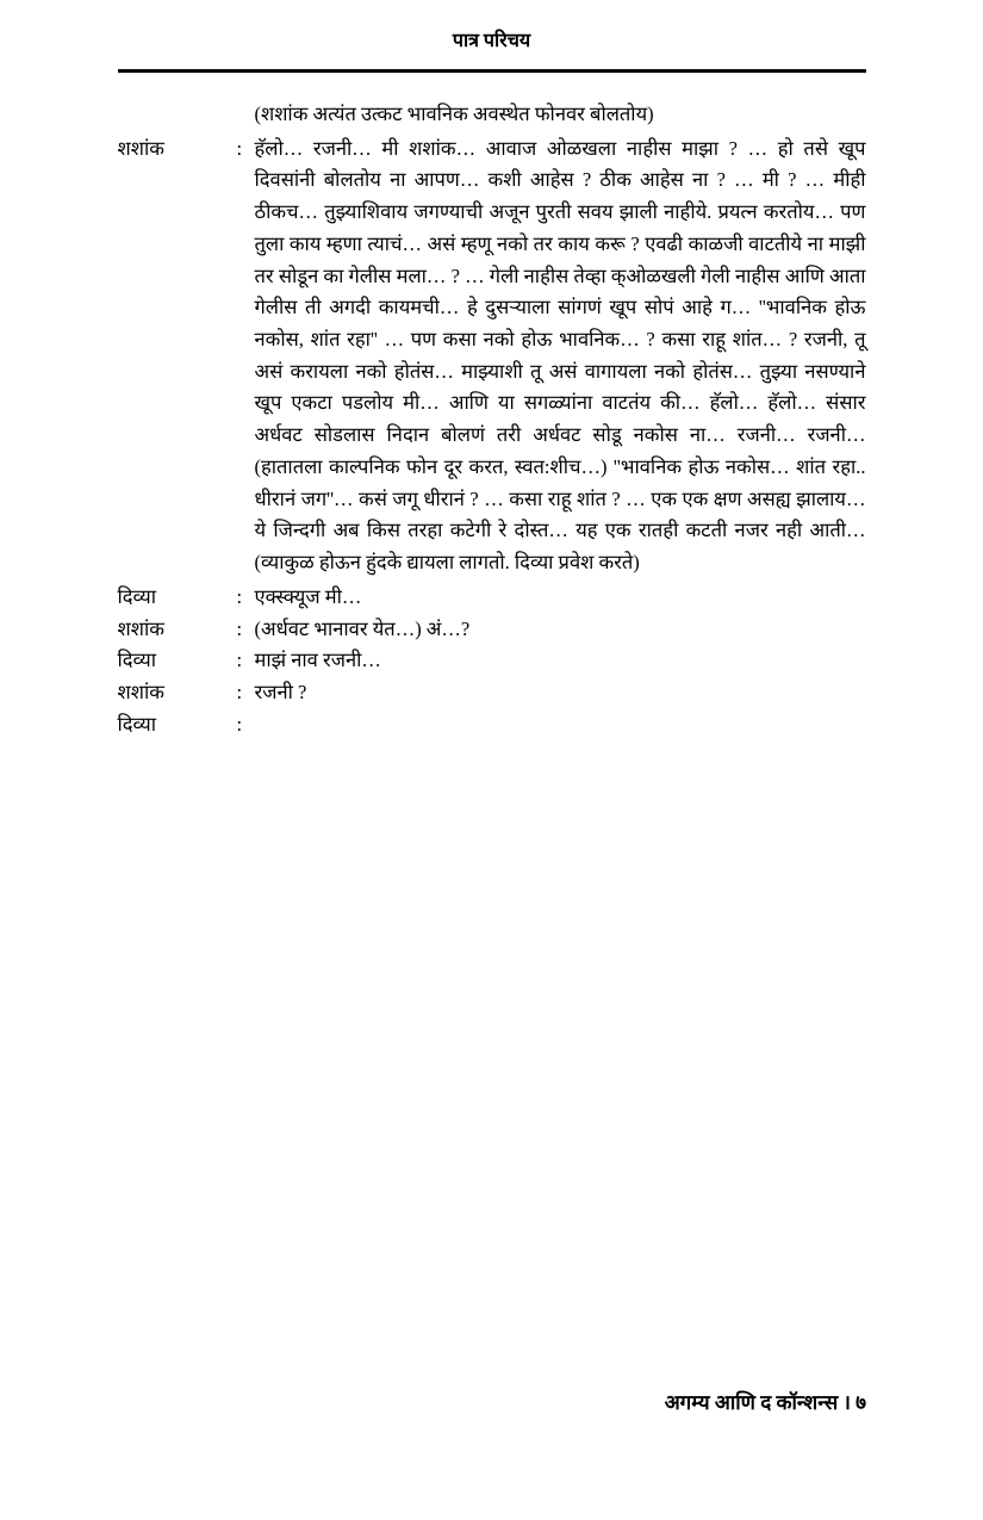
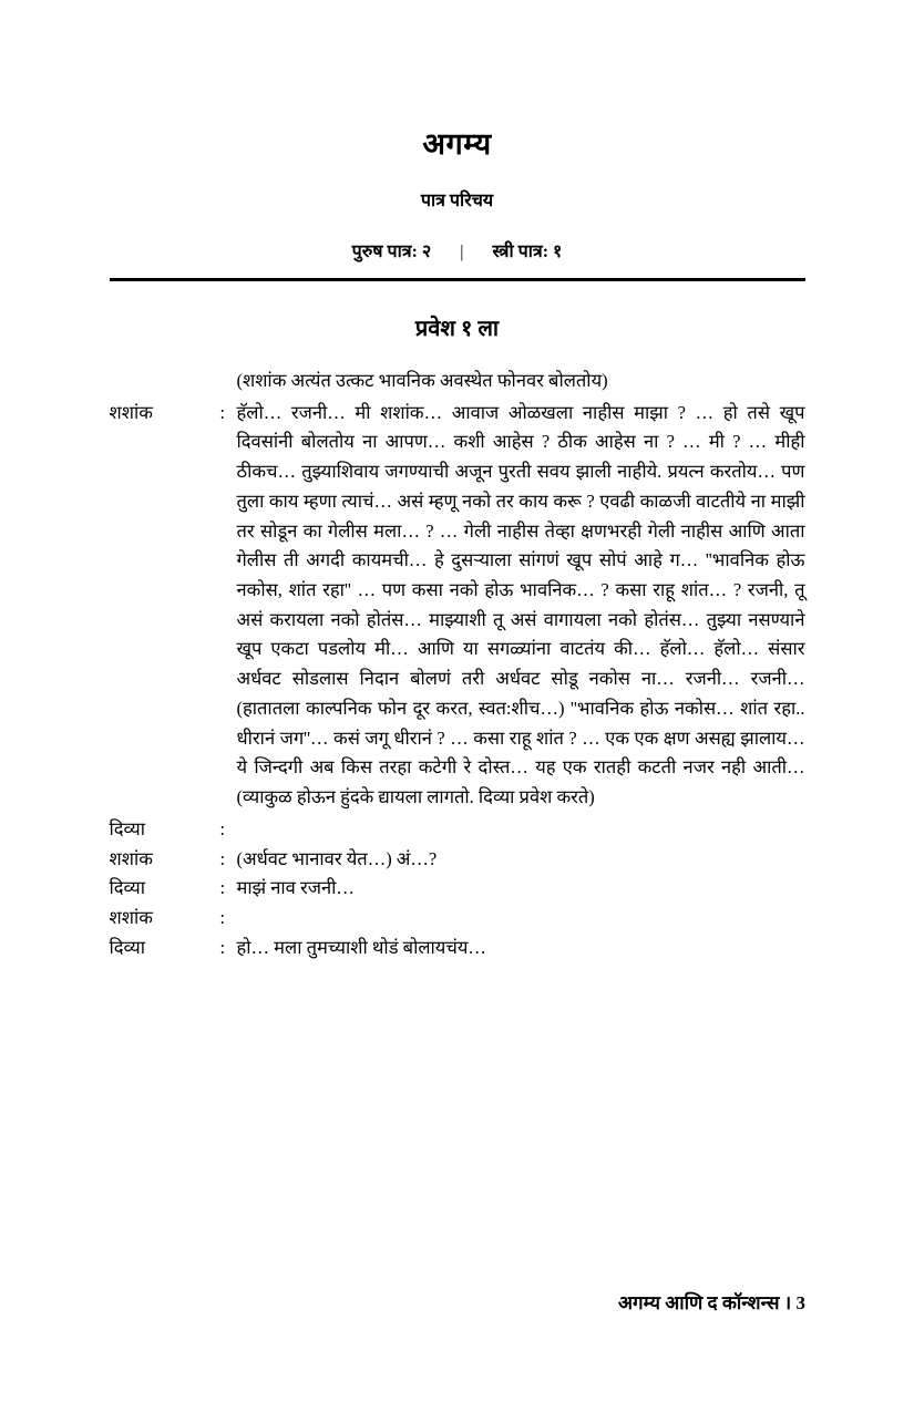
+ अगम्य
  पात्र परिचय
+ पुरुष पात्र: २ | स्त्री पात्र: १
+ प्रवेश १ ला
  (शशांक अत्यंत उत्कट भावनिक अवस्थेत फोनवर बोलतोय)
  शशांक
  :
- हॅलो… रजनी… मी शशांक… आवाज ओळखला नाहीस माझा ? … हो तसे खूप दिवसांनी बोलतोय ना आपण… कशी आहेस ? ठीक आहेस ना ? … मी ? … मीही ठीकच… तुझ्याशिवाय जगण्याची अजून पुरती सवय झाली नाहीये. प्रयत्न करतोय… पण तुला काय म्हणा त्याचं… असं म्हणू नको तर काय करू ? एवढी काळजी वाटतीये ना माझी तर सोडून का गेलीस मला… ? … गेली नाहीस तेव्हा क्ओळखली गेली नाहीस आणि आता गेलीस ती अगदी कायमची… हे दुसऱ्याला सांगणं खूप सोपं आहे ग… ''भावनिक होऊ नकोस, शांत रहा'' … पण कसा नको होऊ भावनिक… ? कसा राहू शांत… ? रजनी, तू असं करायला नको होतंस… माझ्याशी तू असं वागायला नको होतंस… तुझ्या नसण्याने खूप एकटा पडलोय मी… आणि या सगळ्यांना वाटतंय की… हॅलो… हॅलो… संसार अर्धवट सोडलास निदान बोलणं तरी अर्धवट सोडू नकोस ना… रजनी… रजनी… (हातातला काल्पनिक फोन दूर करत, स्वत:शीच…) ''भावनिक होऊ नकोस… शांत रहा.. धीरानं जग''… कसं जगू धीरानं ? … कसा राहू शांत ? … एक एक क्षण असह्य झालाय… ये जिन्दगी अब किस तरहा कटेगी रे दोस्त… यह एक रातही कटती नजर नही आती… (व्याकुळ होऊन हुंदके द्यायला लागतो. दिव्या प्रवेश करते)
+ हॅलो… रजनी… मी शशांक… आवाज ओळखला नाहीस माझा ? … हो तसे खूप दिवसांनी बोलतोय ना आपण… कशी आहेस ? ठीक आहेस ना ? … मी ? … मीही ठीकच… तुझ्याशिवाय जगण्याची अजून पुरती सवय झाली नाहीये. प्रयत्न करतोय… पण तुला काय म्हणा त्याचं… असं म्हणू नको तर काय करू ? एवढी काळजी वाटतीये ना माझी तर सोडून का गेलीस मला… ? … गेली नाहीस तेव्हा क्षणभरही गेली नाहीस आणि आता गेलीस ती अगदी कायमची… हे दुसऱ्याला सांगणं खूप सोपं आहे ग… ''भावनिक होऊ नकोस, शांत रहा'' … पण कसा नको होऊ भावनिक… ? कसा राहू शांत… ? रजनी, तू असं करायला नको होतंस… माझ्याशी तू असं वागायला नको होतंस… तुझ्या नसण्याने खूप एकटा पडलोय मी… आणि या सगळ्यांना वाटतंय की… हॅलो… हॅलो… संसार अर्धवट सोडलास निदान बोलणं तरी अर्धवट सोडू नकोस ना… रजनी… रजनी… (हातातला काल्पनिक फोन दूर करत, स्वत:शीच…) ''भावनिक होऊ नकोस… शांत रहा.. धीरानं जग''… कसं जगू धीरानं ? … कसा राहू शांत ? … एक एक क्षण असह्य झालाय… ये जिन्दगी अब किस तरहा कटेगी रे दोस्त… यह एक रातही कटती नजर नही आती… (व्याकुळ होऊन हुंदके द्यायला लागतो. दिव्या प्रवेश करते)
  दिव्या
  :
- एक्स्क्यूज मी…
  शशांक
  :
  (अर्धवट भानावर येत…) अं…?
  दिव्या
  :
  माझं नाव रजनी…
  शशांक
  :
- रजनी ?
  दिव्या
  :
+ हो… मला तुमच्याशी थोडं बोलायचंय…
- अगम्य आणि द कॉन्शन्स । ७
+ अगम्य आणि द कॉन्शन्स । 3
